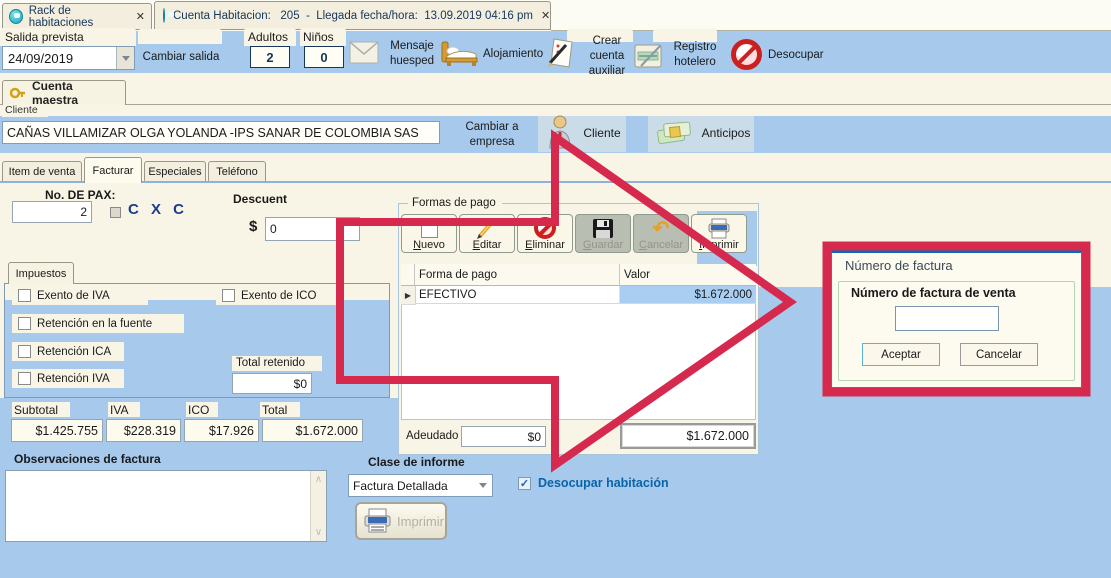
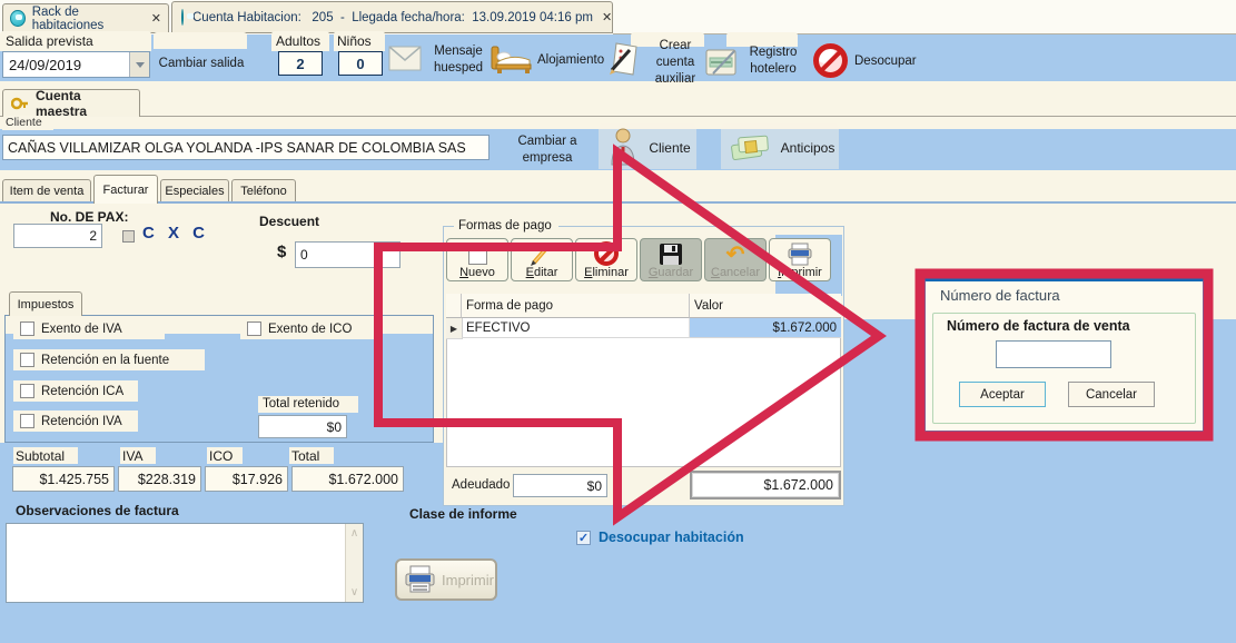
  Rack de habitaciones
  ✕
  Cuenta Habitacion: 205 - Llegada fecha/hora: 13.09.2019 04:16 pm
  ✕
  Salida prevista
  24/09/2019
  Cambiar salida
  Adultos
  2
  Niños
  0
  Mensaje huesped
  Alojamiento
  Crear cuenta auxiliar
  Registro hotelero
  Desocupar
  Cuenta maestra
  Cliente
  CAÑAS VILLAMIZAR OLGA YOLANDA -IPS SANAR DE COLOMBIA SAS
  Cambiar a empresa
  Cliente
  Anticipos
  Item de venta
  Facturar
  Especiales
  Teléfono
  No. DE PAX:
  2
  C X C
  Descuent
  $
  0
  Impuestos
  Exento de IVA
  Exento de ICO
  Retención en la fuente
  Retención ICA
  Retención IVA
  Total retenido
  $0
  Subtotal
  IVA
  ICO
  Total
  $1.425.755
  $228.319
  $17.926
  $1.672.000
  Observaciones de factura
  ∧
  ∨
  Clase de informe
- Factura Detallada
  ✓
  Desocupar habitación
  Imprimir
  Formas de pago
  Nuevo
  Editar
  Eliminar
  Guardar
  ↶
  Cancelar
  Irimir
  Forma de pago
  Valor
  ▶
  EFECTIVO
  $1.672.000
  Adeudado
  $0
  $1.672.000
  Número de factura
  Número de factura de venta
  Aceptar
  Cancelar
